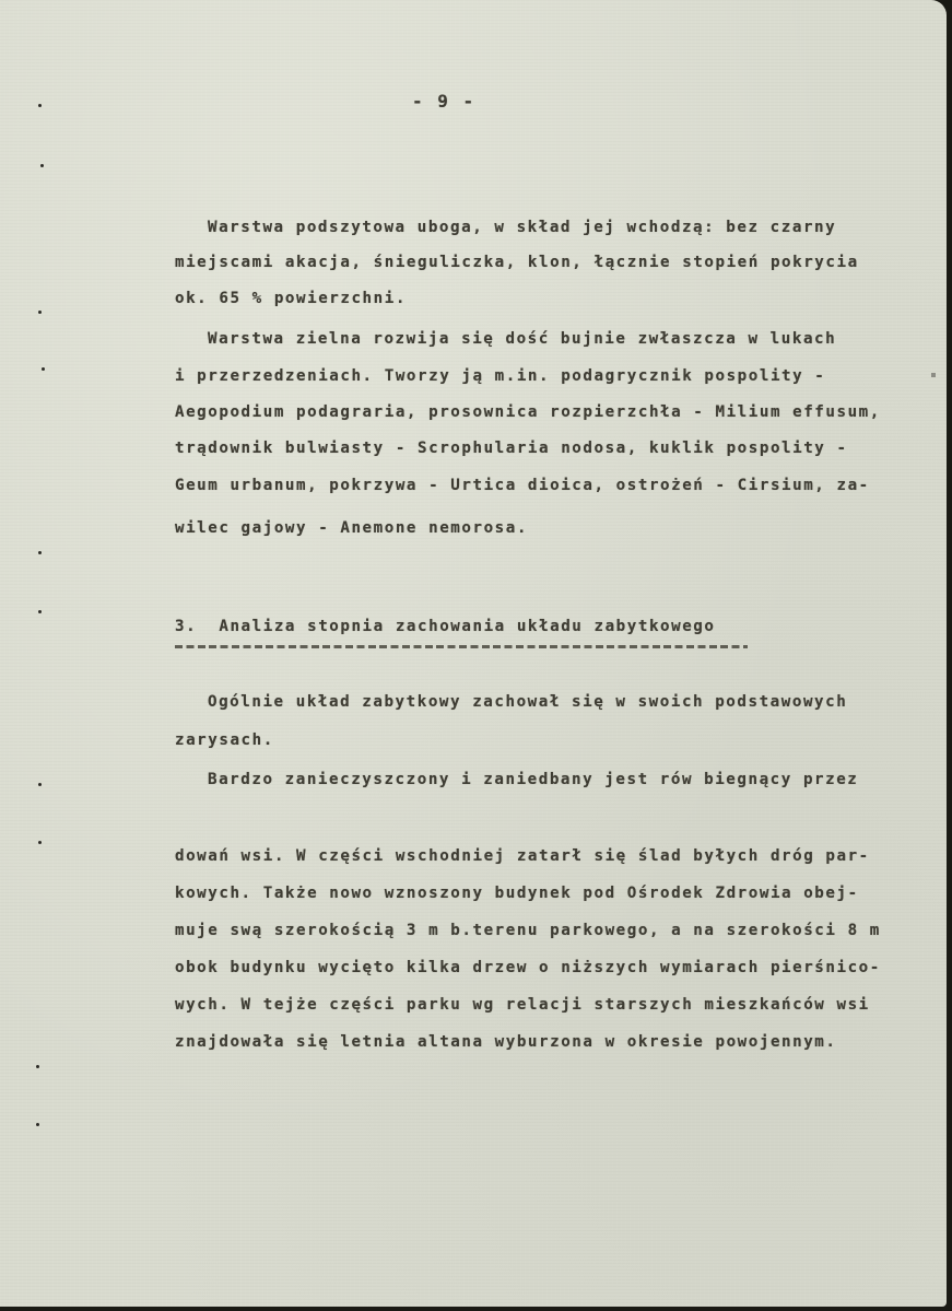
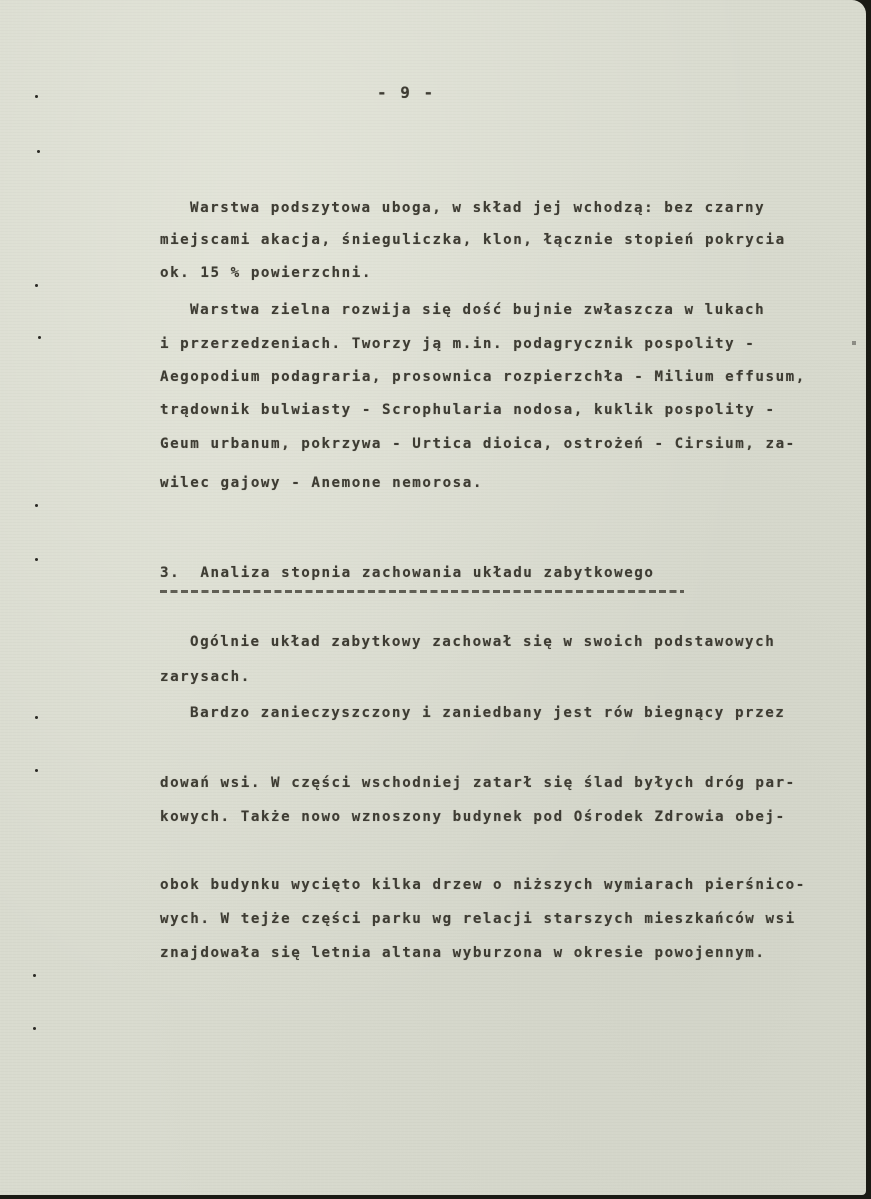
  - 9 -
  Warstwa podszytowa uboga, w skład jej wchodzą: bez czarny
  miejscami akacja, śnieguliczka, klon, łącznie stopień pokrycia
- ok. 65 % powierzchni.
+ ok. 15 % powierzchni.
  Warstwa zielna rozwija się dość bujnie zwłaszcza w lukach
  i przerzedzeniach. Tworzy ją m.in. podagrycznik pospolity -
  Aegopodium podagraria, prosownica rozpierzchła - Milium effusum,
  trądownik bulwiasty - Scrophularia nodosa, kuklik pospolity -
  Geum urbanum, pokrzywa - Urtica dioica, ostrożeń - Cirsium, za-
  wilec gajowy - Anemone nemorosa.
  3. Analiza stopnia zachowania układu zabytkowego
  Ogólnie układ zabytkowy zachował się w swoich podstawowych
  zarysach.
  Bardzo zanieczyszczony i zaniedbany jest rów biegnący przez
  dowań wsi. W części wschodniej zatarł się ślad byłych dróg par-
  kowych. Także nowo wznoszony budynek pod Ośrodek Zdrowia obej-
- muje swą szerokością 3 m b.terenu parkowego, a na szerokości 8 m
  obok budynku wycięto kilka drzew o niższych wymiarach pierśnico-
  wych. W tejże części parku wg relacji starszych mieszkańców wsi
  znajdowała się letnia altana wyburzona w okresie powojennym.
